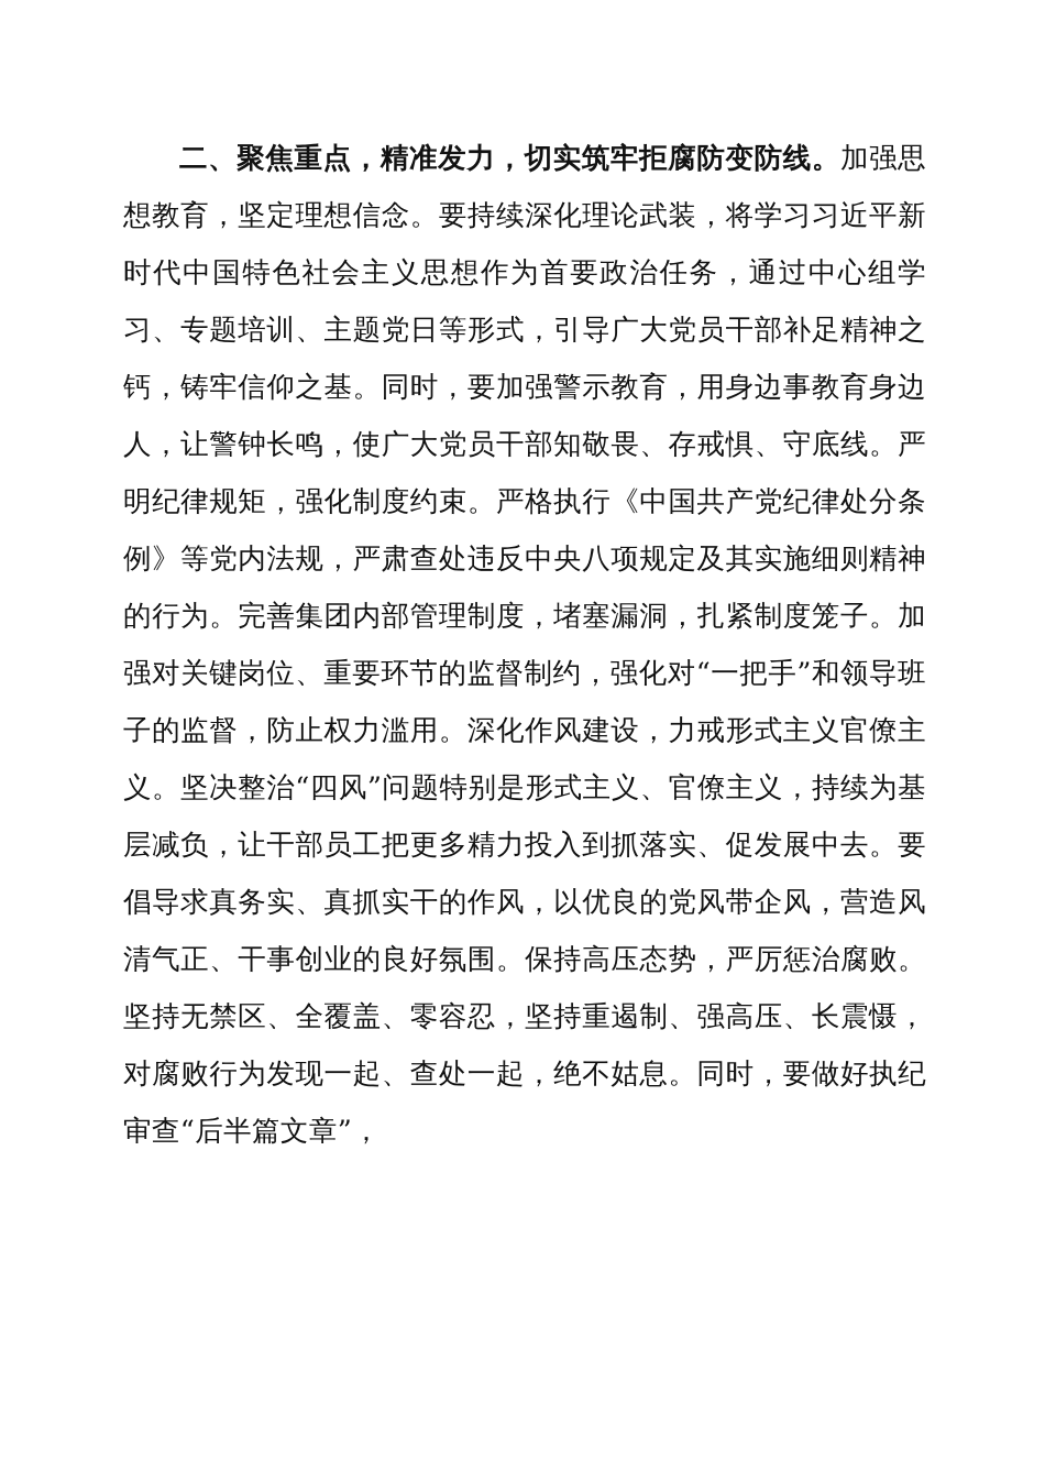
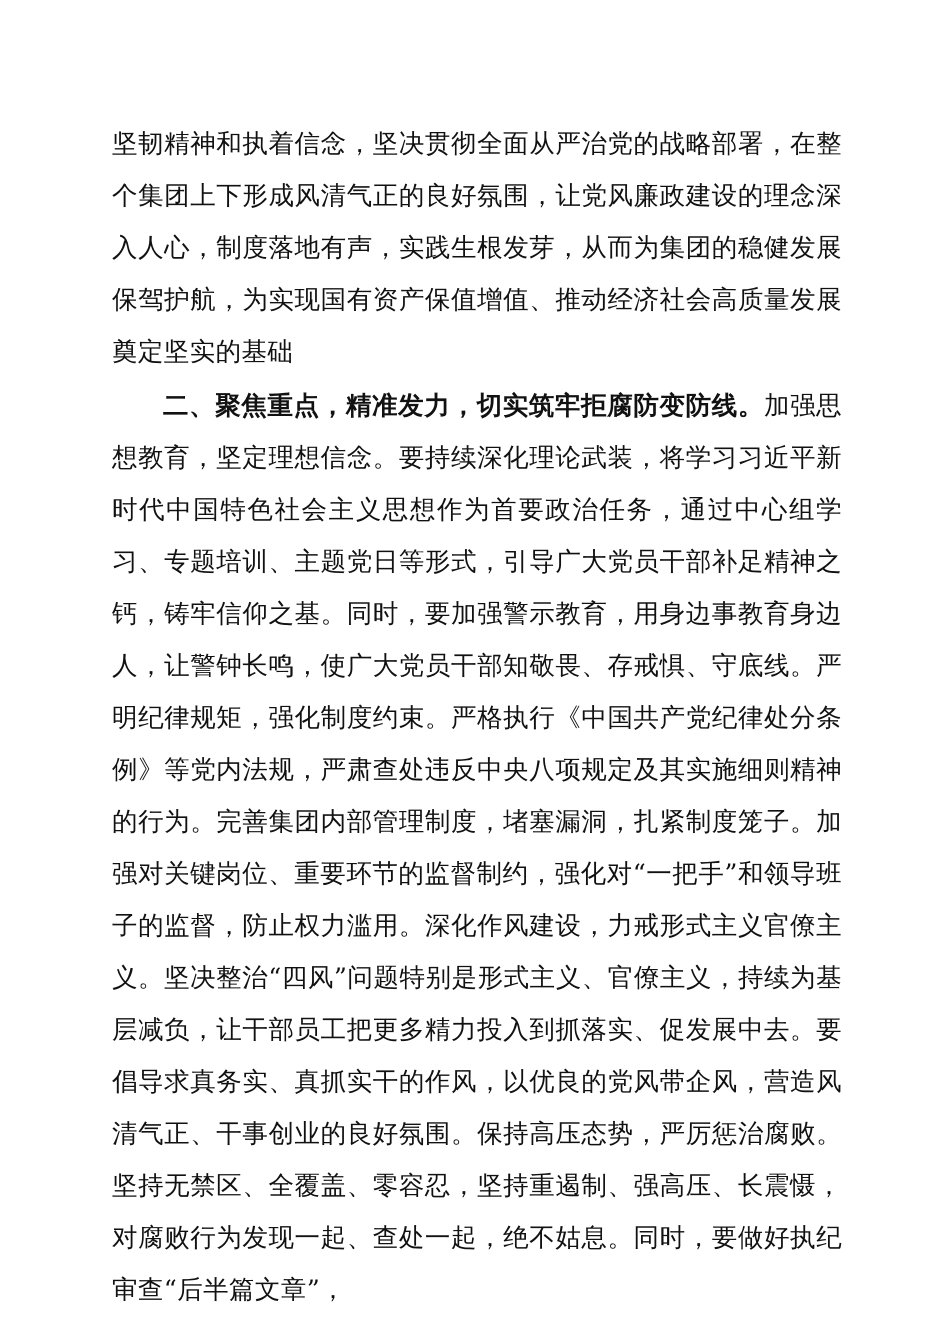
+ 坚韧精神和执着信念，坚决贯彻全面从严治党的战略部署，在整个集团上下形成风清气正的良好氛围，让党风廉政建设的理念深入人心，制度落地有声，实践生根发芽，从而为集团的稳健发展保驾护航，为实现国有资产保值增值、推动经济社会高质量发展奠定坚实的基础
  二、聚焦重点，精准发力，切实筑牢拒腐防变防线。加强思想教育，坚定理想信念。要持续深化理论武装，将学习习近平新时代中国特色社会主义思想作为首要政治任务，通过中心组学习、专题培训、主题党日等形式，引导广大党员干部补足精神之钙，铸牢信仰之基。同时，要加强警示教育，用身边事教育身边人，让警钟长鸣，使广大党员干部知敬畏、存戒惧、守底线。严明纪律规矩，强化制度约束。严格执行《中国共产党纪律处分条例》等党内法规，严肃查处违反中央八项规定及其实施细则精神的行为。完善集团内部管理制度，堵塞漏洞，扎紧制度笼子。加强对关键岗位、重要环节的监督制约，强化对“一把手”和领导班子的监督，防止权力滥用。深化作风建设，力戒形式主义官僚主义。坚决整治“四风”问题特别是形式主义、官僚主义，持续为基层减负，让干部员工把更多精力投入到抓落实、促发展中去。要倡导求真务实、真抓实干的作风，以优良的党风带企风，营造风清气正、干事创业的良好氛围。保持高压态势，严厉惩治腐败。坚持无禁区、全覆盖、零容忍，坚持重遏制、强高压、长震慑，对腐败行为发现一起、查处一起，绝不姑息。同时，要做好执纪审查“后半篇文章”，
